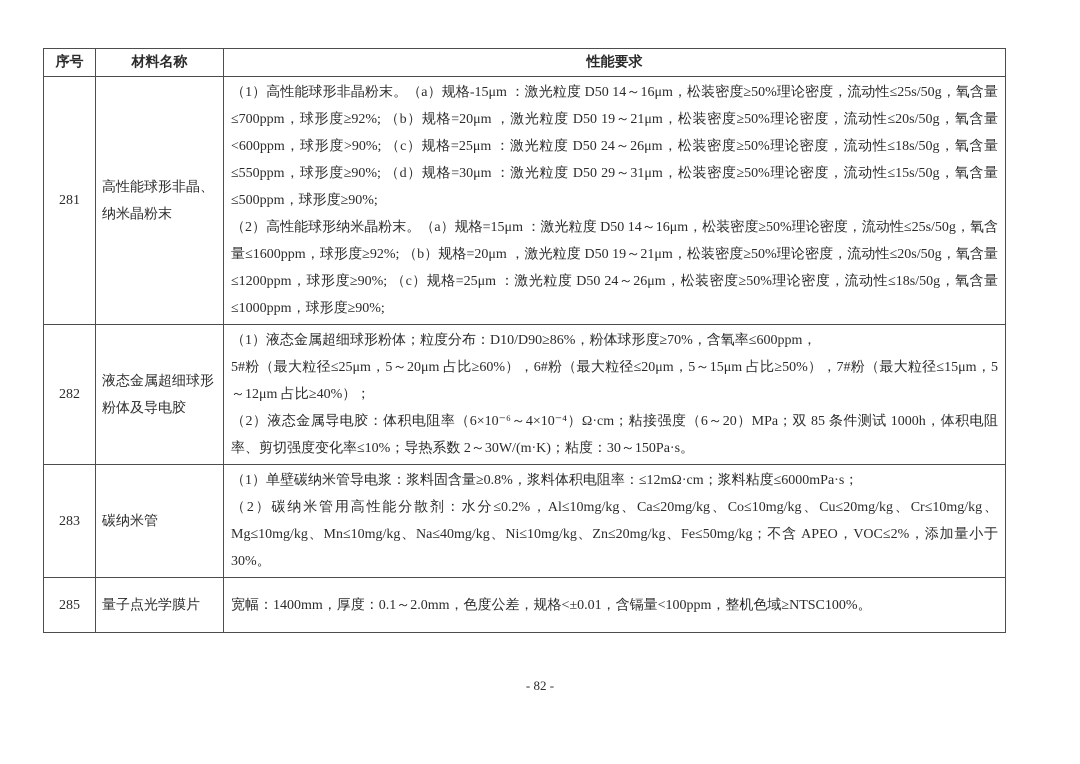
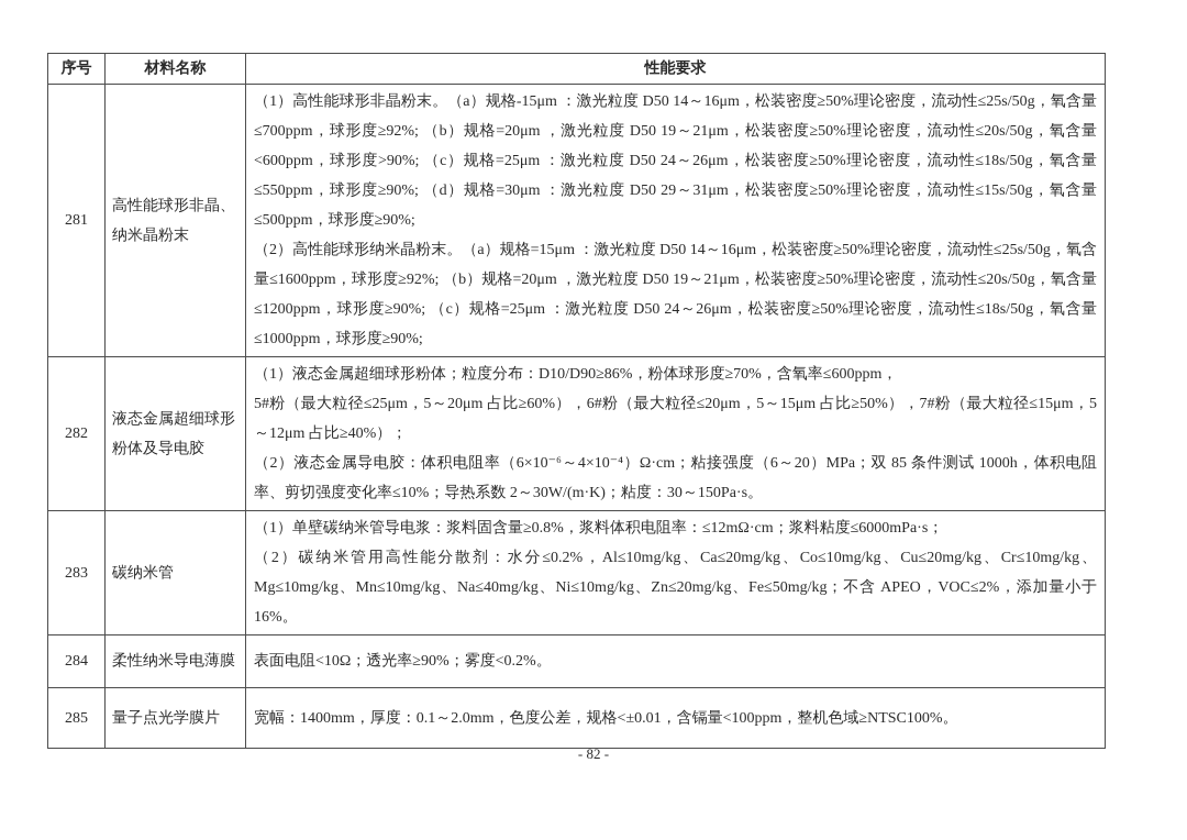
  序号	材料名称	性能要求
  281	高性能球形非晶、纳米晶粉末	（1）高性能球形非晶粉末。（a）规格-15μm ：激光粒度 D50 14～16μm，松装密度≥50%理论密度，流动性≤25s/50g，氧含量≤700ppm，球形度≥92%; （b）规格=20μm ，激光粒度 D50 19～21μm，松装密度≥50%理论密度，流动性≤20s/50g，氧含量<600ppm，球形度>90%; （c）规格=25μm ：激光粒度 D50 24～26μm，松装密度≥50%理论密度，流动性≤18s/50g，氧含量≤550ppm，球形度≥90%; （d）规格=30μm ：激光粒度 D50 29～31μm，松装密度≥50%理论密度，流动性≤15s/50g，氧含量≤500ppm，球形度≥90%; （2）高性能球形纳米晶粉末。（a）规格=15μm ：激光粒度 D50 14～16μm，松装密度≥50%理论密度，流动性≤25s/50g，氧含量≤1600ppm，球形度≥92%; （b）规格=20μm ，激光粒度 D50 19～21μm，松装密度≥50%理论密度，流动性≤20s/50g，氧含量≤1200ppm，球形度≥90%; （c）规格=25μm ：激光粒度 D50 24～26μm，松装密度≥50%理论密度，流动性≤18s/50g，氧含量≤1000ppm，球形度≥90%;
  282	液态金属超细球形粉体及导电胶	（1）液态金属超细球形粉体；粒度分布：D10/D90≥86%，粉体球形度≥70%，含氧率≤600ppm， 5#粉（最大粒径≤25μm，5～20μm 占比≥60%），6#粉（最大粒径≤20μm，5～15μm 占比≥50%），7#粉（最大粒径≤15μm，5～12μm 占比≥40%）； （2）液态金属导电胶：体积电阻率（6×10⁻⁶～4×10⁻⁴）Ω·cm；粘接强度（6～20）MPa；双 85 条件测试 1000h，体积电阻率、剪切强度变化率≤10%；导热系数 2～30W/(m·K)；粘度：30～150Pa·s。
- 283	碳纳米管	（1）单壁碳纳米管导电浆：浆料固含量≥0.8%，浆料体积电阻率：≤12mΩ·cm；浆料粘度≤6000mPa·s； （2）碳纳米管用高性能分散剂：水分≤0.2%，Al≤10mg/kg、Ca≤20mg/kg、Co≤10mg/kg、Cu≤20mg/kg、Cr≤10mg/kg、Mg≤10mg/kg、Mn≤10mg/kg、Na≤40mg/kg、Ni≤10mg/kg、Zn≤20mg/kg、Fe≤50mg/kg；不含 APEO，VOC≤2%，添加量小于 30%。
+ 283	碳纳米管	（1）单壁碳纳米管导电浆：浆料固含量≥0.8%，浆料体积电阻率：≤12mΩ·cm；浆料粘度≤6000mPa·s； （2）碳纳米管用高性能分散剂：水分≤0.2%，Al≤10mg/kg、Ca≤20mg/kg、Co≤10mg/kg、Cu≤20mg/kg、Cr≤10mg/kg、Mg≤10mg/kg、Mn≤10mg/kg、Na≤40mg/kg、Ni≤10mg/kg、Zn≤20mg/kg、Fe≤50mg/kg；不含 APEO，VOC≤2%，添加量小于 16%。
+ 284	柔性纳米导电薄膜	表面电阻<10Ω；透光率≥90%；雾度<0.2%。
  285	量子点光学膜片	宽幅：1400mm，厚度：0.1～2.0mm，色度公差，规格<±0.01，含镉量<100ppm，整机色域≥NTSC100%。
  - 82 -
